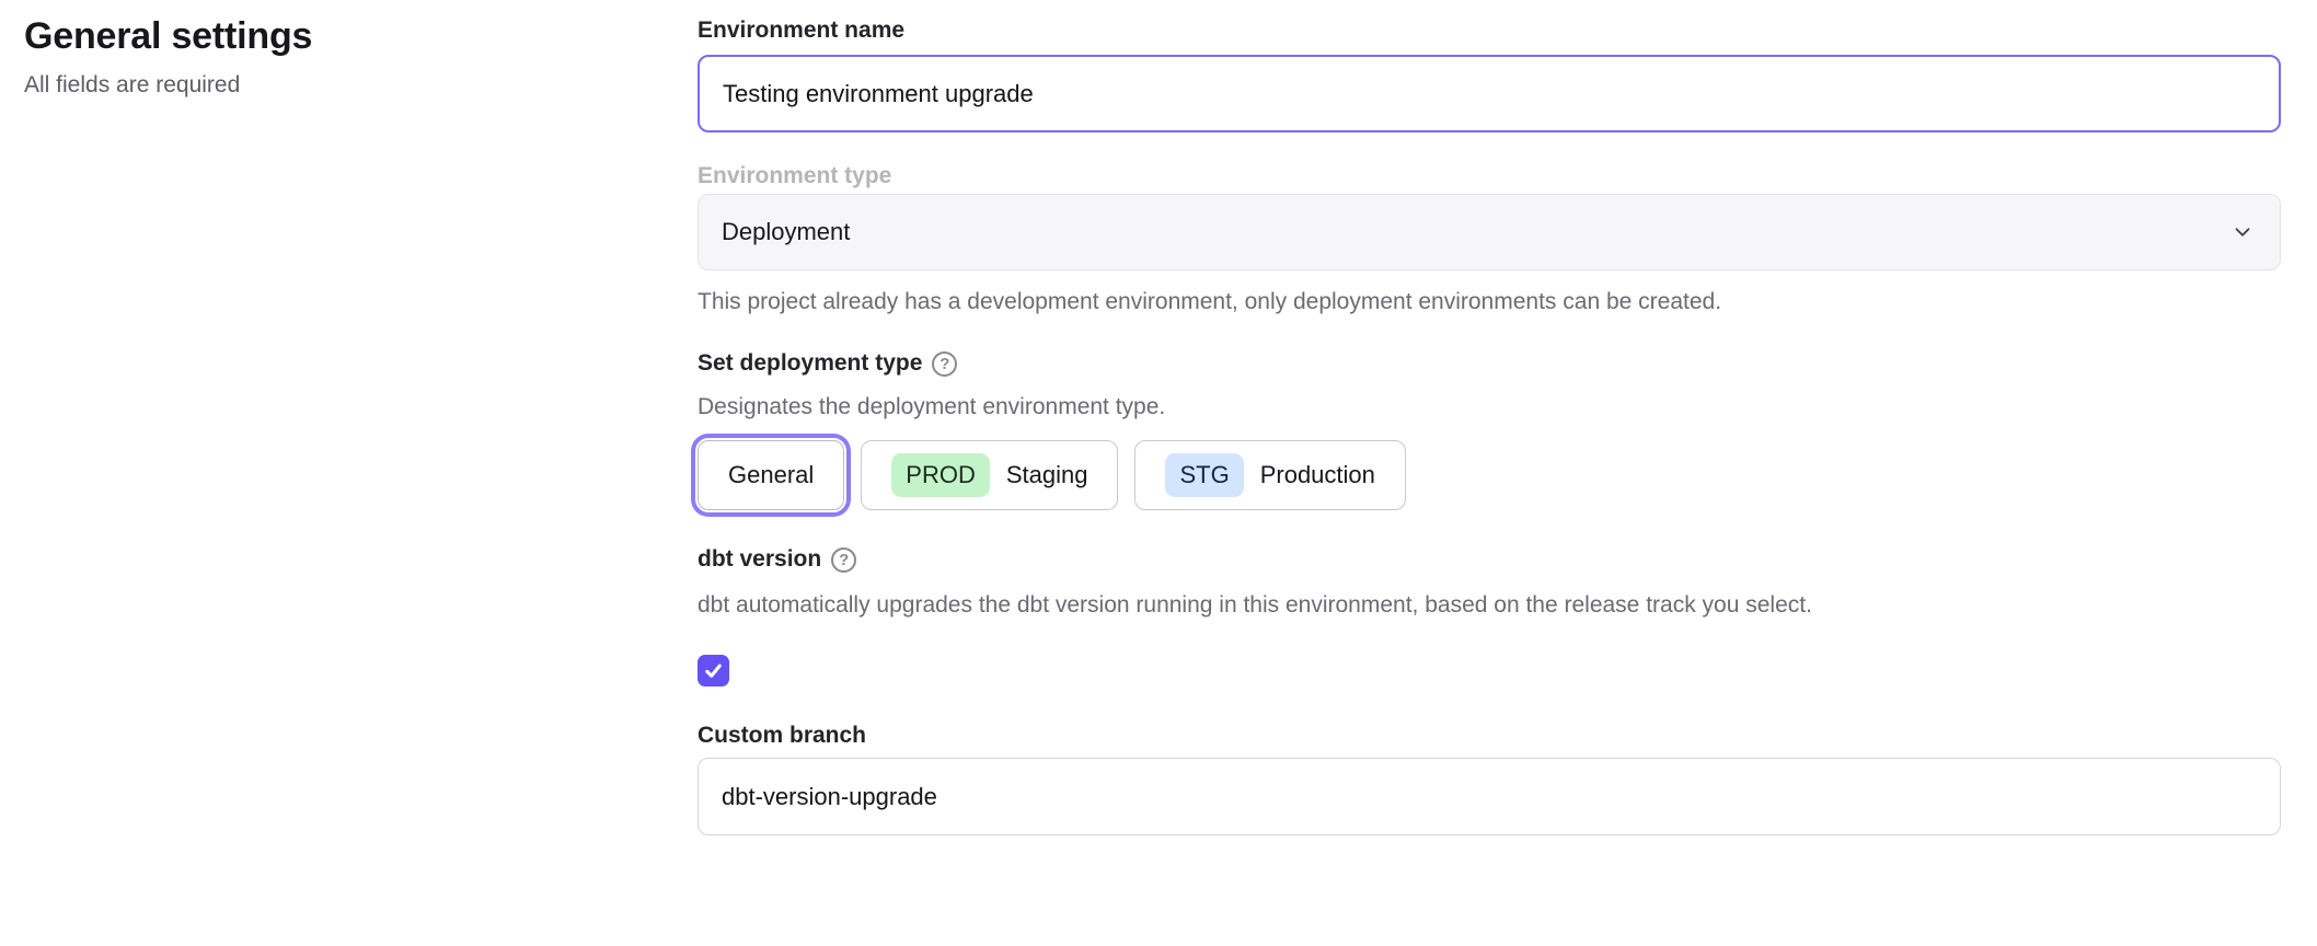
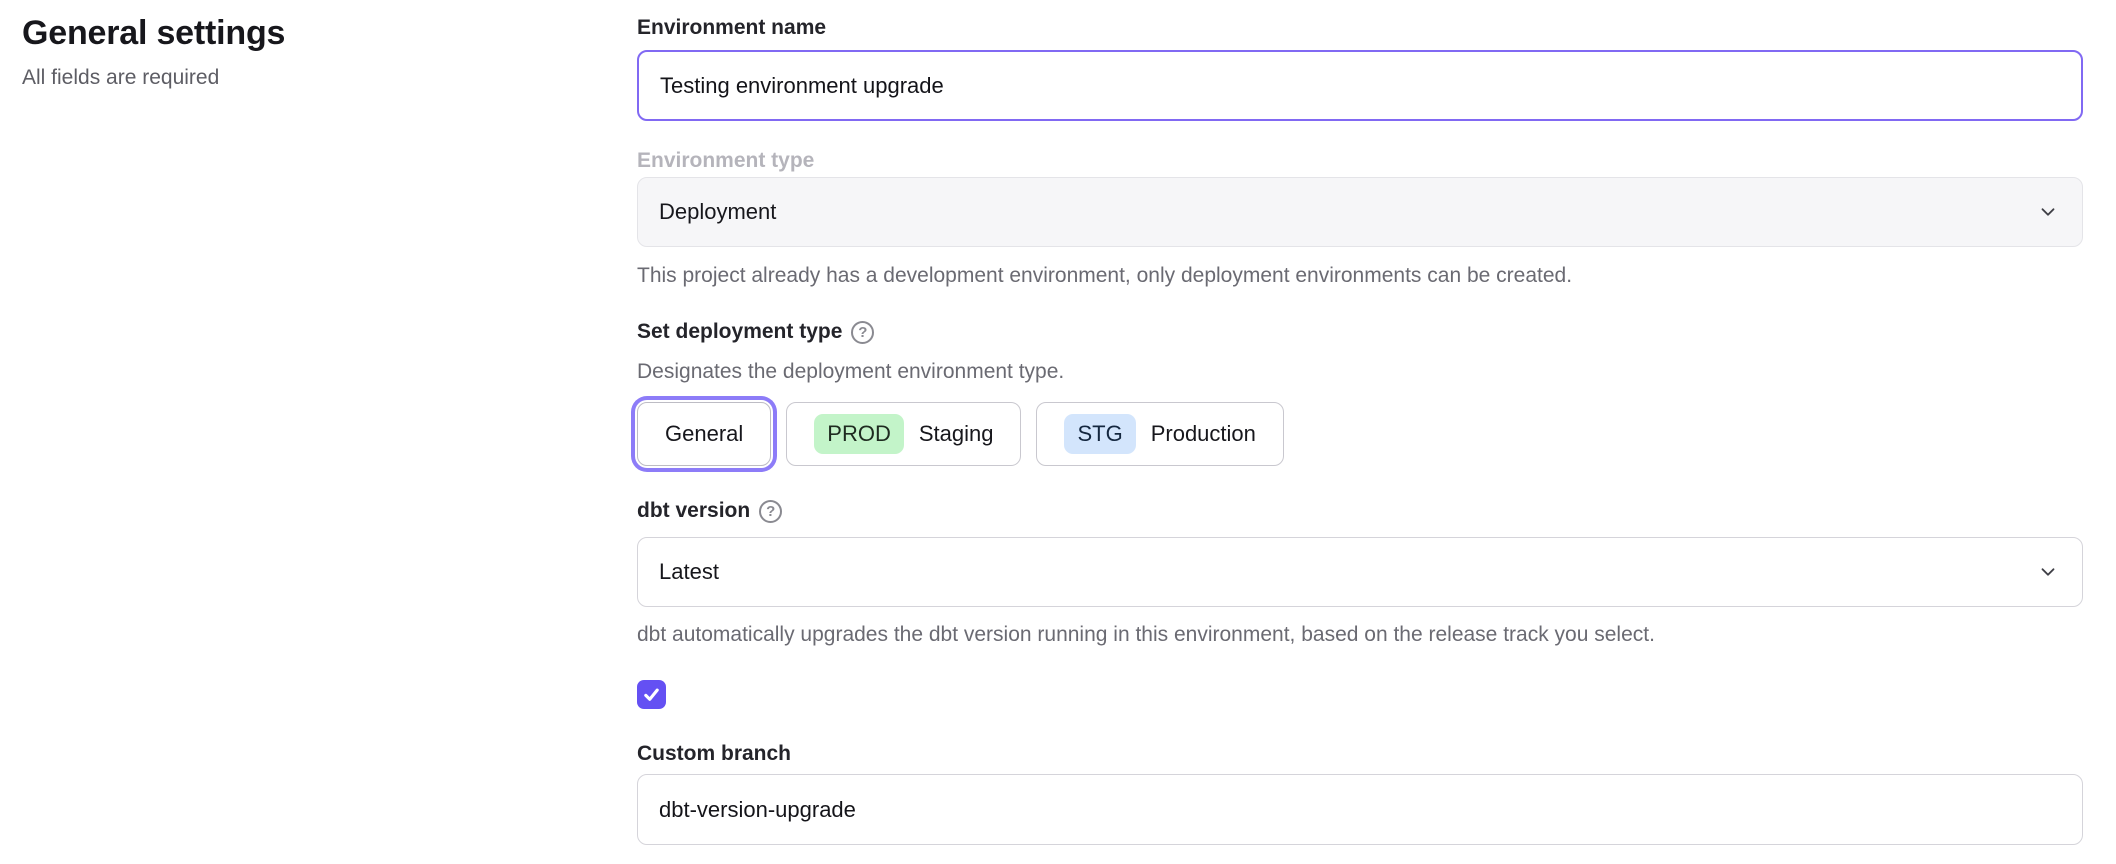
  General settings
  All fields are required
  Environment name
  Testing environment upgrade
  Environment type
  Deployment
  This project already has a development environment, only deployment environments can be created.
  Set deployment type
  ?
  Designates the deployment environment type.
  General
  PROD
  Staging
  STG
  Production
  dbt version
  ?
+ Latest
  dbt automatically upgrades the dbt version running in this environment, based on the release track you select.
  Custom branch
  dbt-version-upgrade
